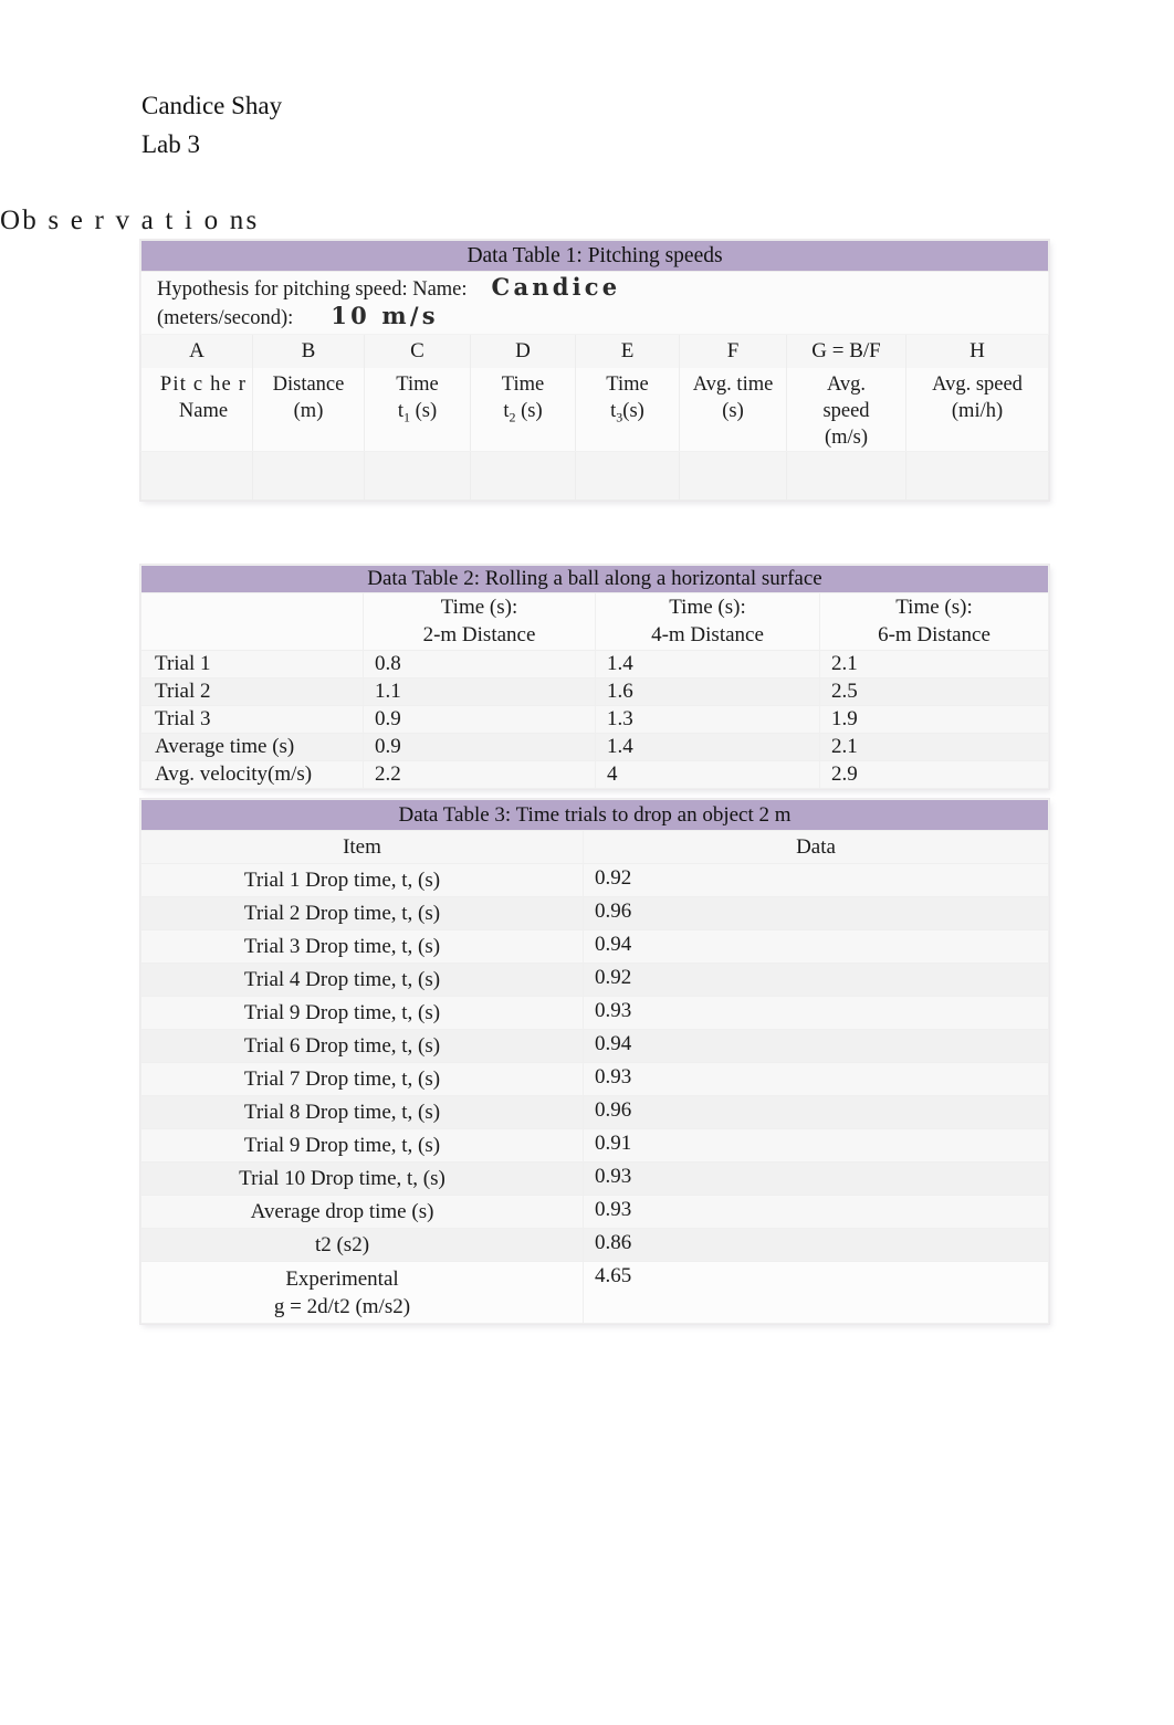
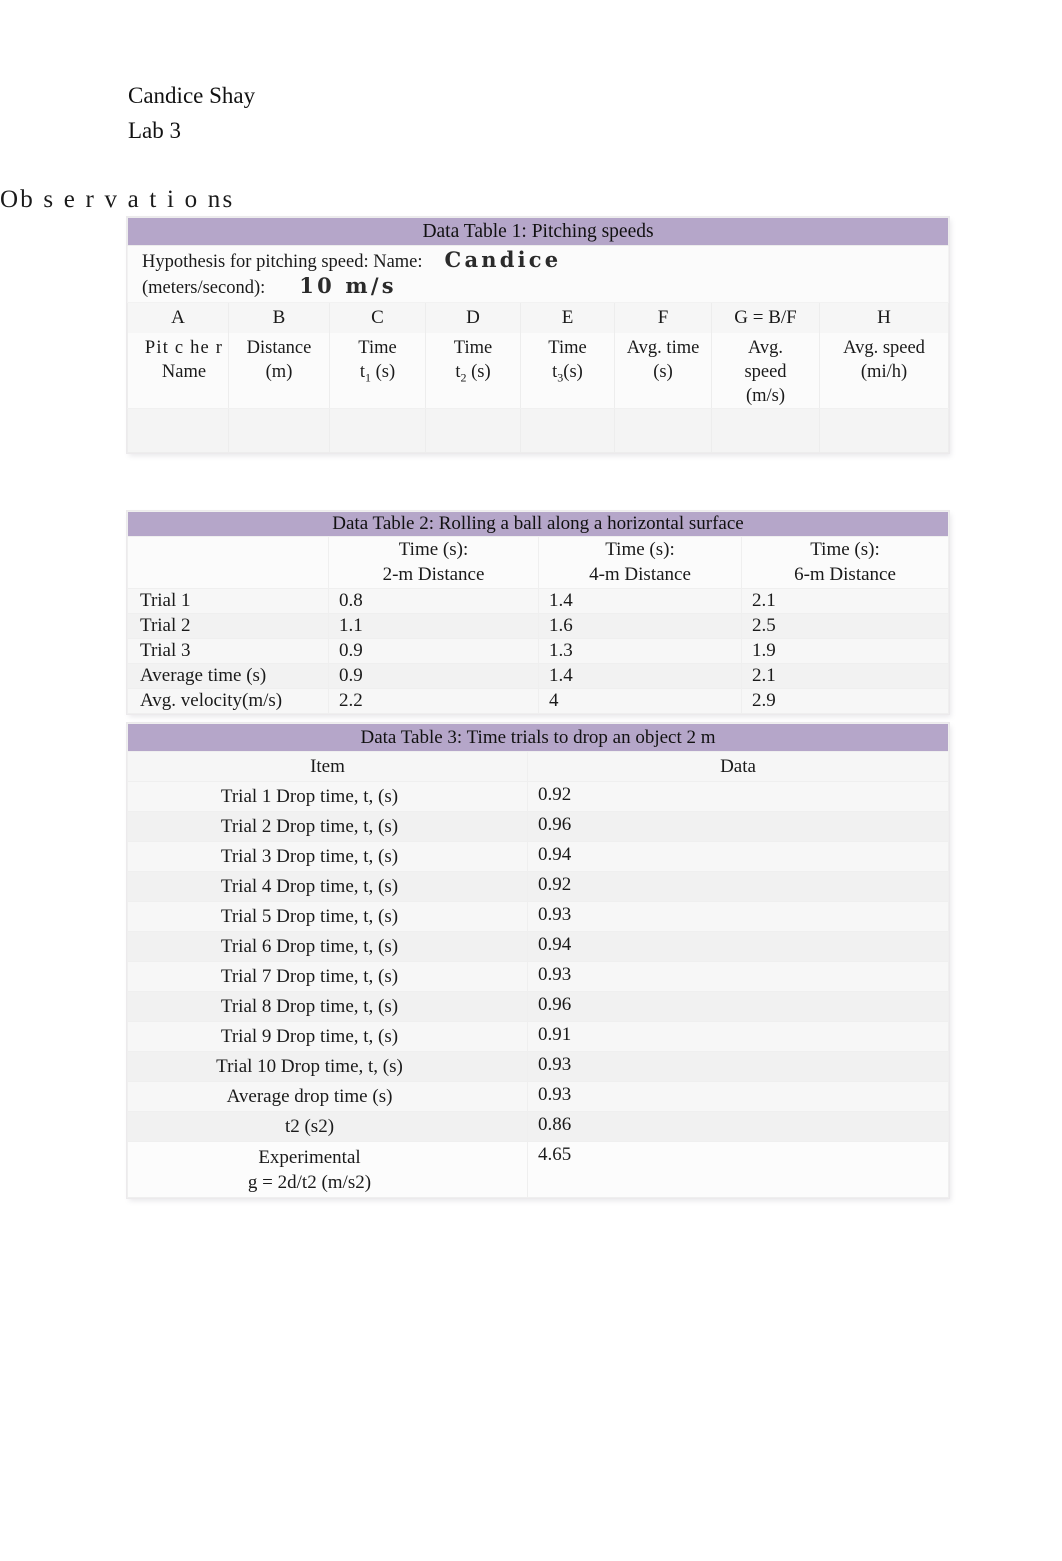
  Candice Shay
  Lab 3
  Ob s e r v a t i o ns
  Data Table 1: Pitching speeds
  Hypothesis for pitching speed: Name: Candice (meters/second): 10 m/s
  A	B	C	D	E	F	G = B/F	H
  Pit c he r Name	Distance (m)	Time t1 (s)	Time t2 (s)	Time t3(s)	Avg. time (s)	Avg. speed (m/s)	Avg. speed (mi/h)
  Data Table 2: Rolling a ball along a horizontal surface
  	Time (s): 2-m Distance	Time (s): 4-m Distance	Time (s): 6-m Distance
  Trial 1	0.8	1.4	2.1
  Trial 2	1.1	1.6	2.5
  Trial 3	0.9	1.3	1.9
  Average time (s)	0.9	1.4	2.1
  Avg. velocity(m/s)	2.2	4	2.9
  Data Table 3: Time trials to drop an object 2 m
  Item	Data
  Trial 1 Drop time, t, (s)	0.92
  Trial 2 Drop time, t, (s)	0.96
  Trial 3 Drop time, t, (s)	0.94
  Trial 4 Drop time, t, (s)	0.92
- Trial 9 Drop time, t, (s)	0.93
+ Trial 5 Drop time, t, (s)	0.93
  Trial 6 Drop time, t, (s)	0.94
  Trial 7 Drop time, t, (s)	0.93
  Trial 8 Drop time, t, (s)	0.96
  Trial 9 Drop time, t, (s)	0.91
  Trial 10 Drop time, t, (s)	0.93
  Average drop time (s)	0.93
  t2 (s2)	0.86
  Experimental g = 2d/t2 (m/s2)	4.65
